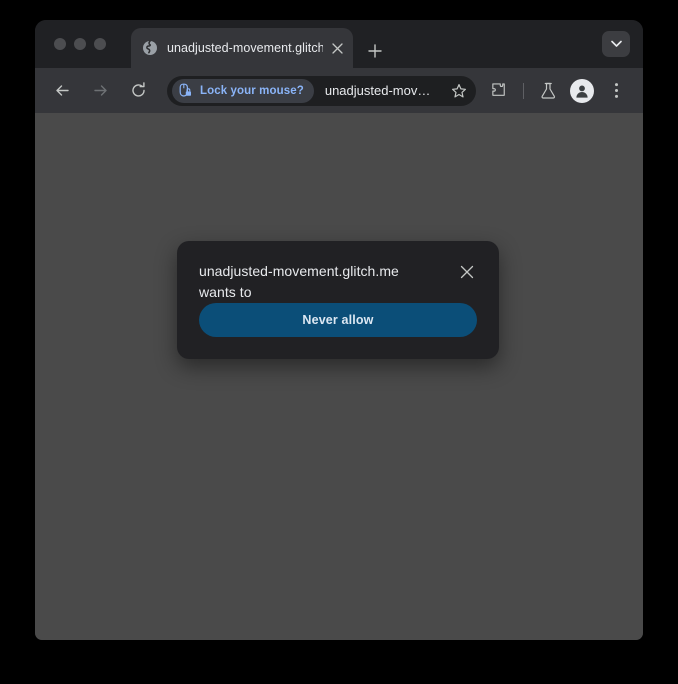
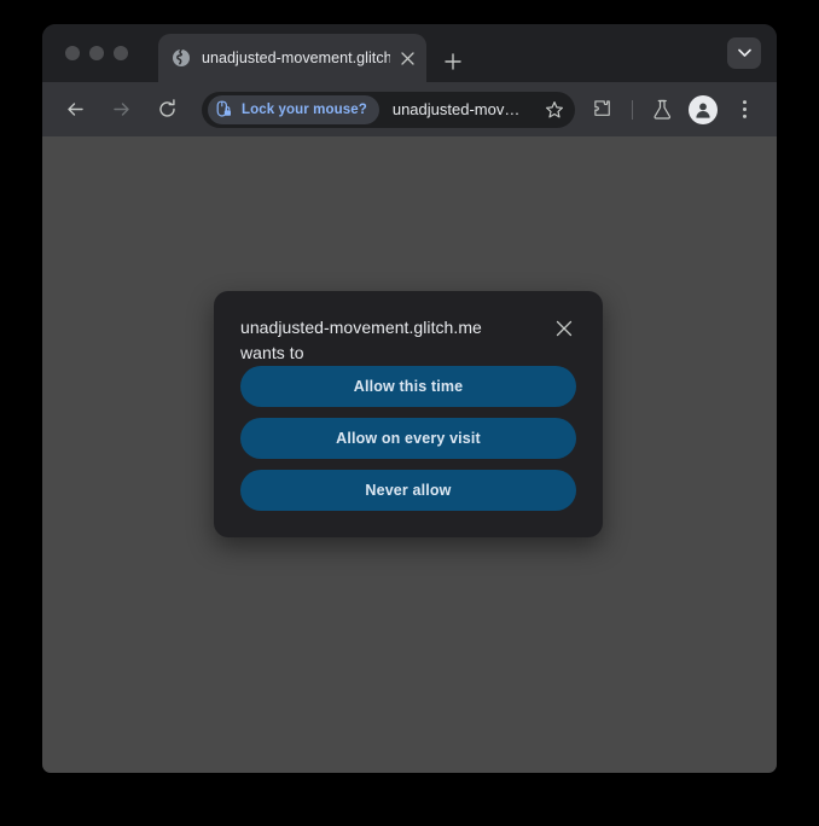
  unadjusted-movement.glitch
  Lock your mouse?
  unadjusted-mov…
  unadjusted-movement.glitch.me wants to
+ Allow this time
+ Allow on every visit
  Never allow
